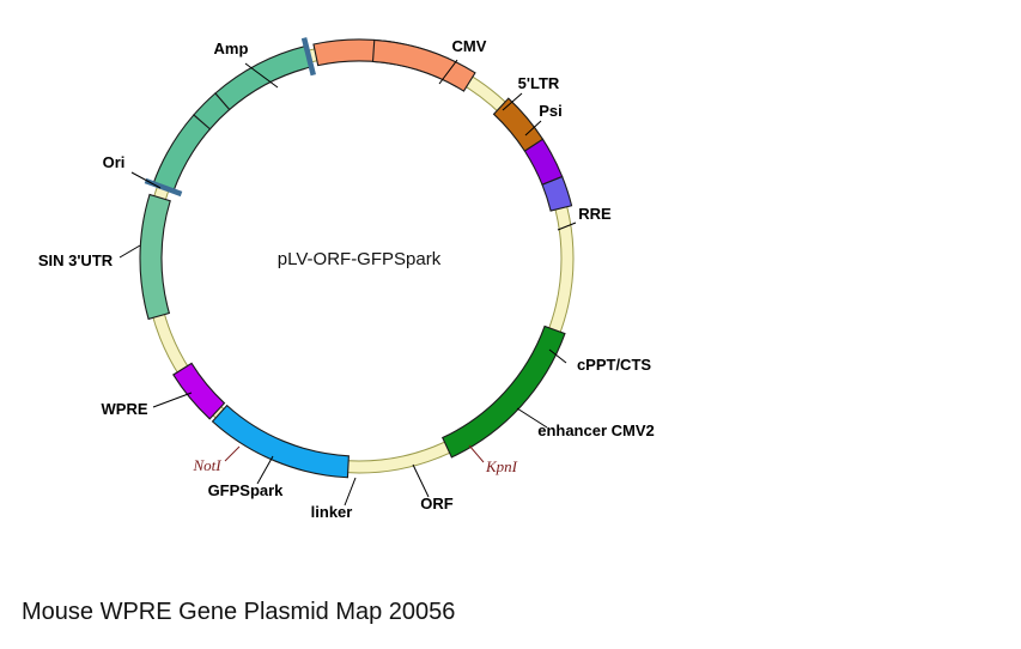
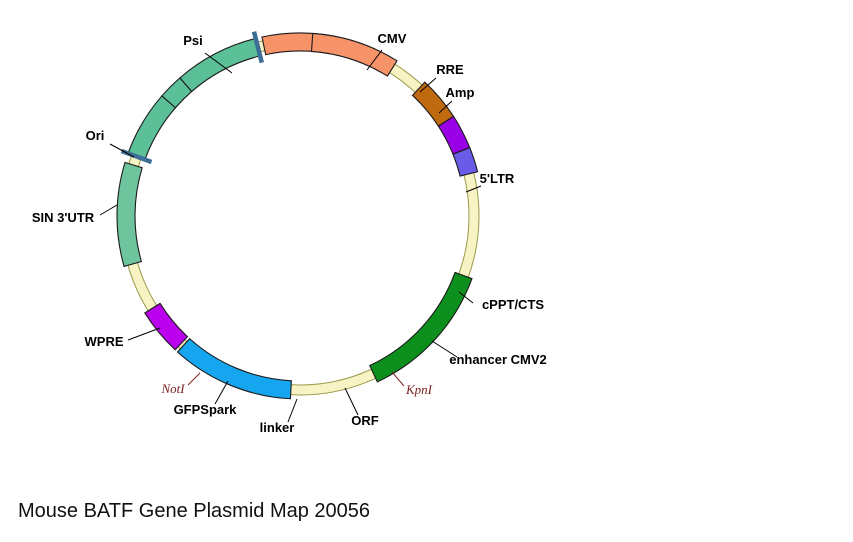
- Amp
+ Psi
  Ori
  SIN 3'UTR
  WPRE
  GFPSpark
  linker
  ORF
  enhancer CMV2
  cPPT/CTS
- RRE
+ 5'LTR
- Psi
+ Amp
- 5'LTR
+ RRE
  CMV
  NotI
  KpnI
- pLV-ORF-GFPSpark
- Mouse WPRE Gene Plasmid Map 20056
+ Mouse BATF Gene Plasmid Map 20056
